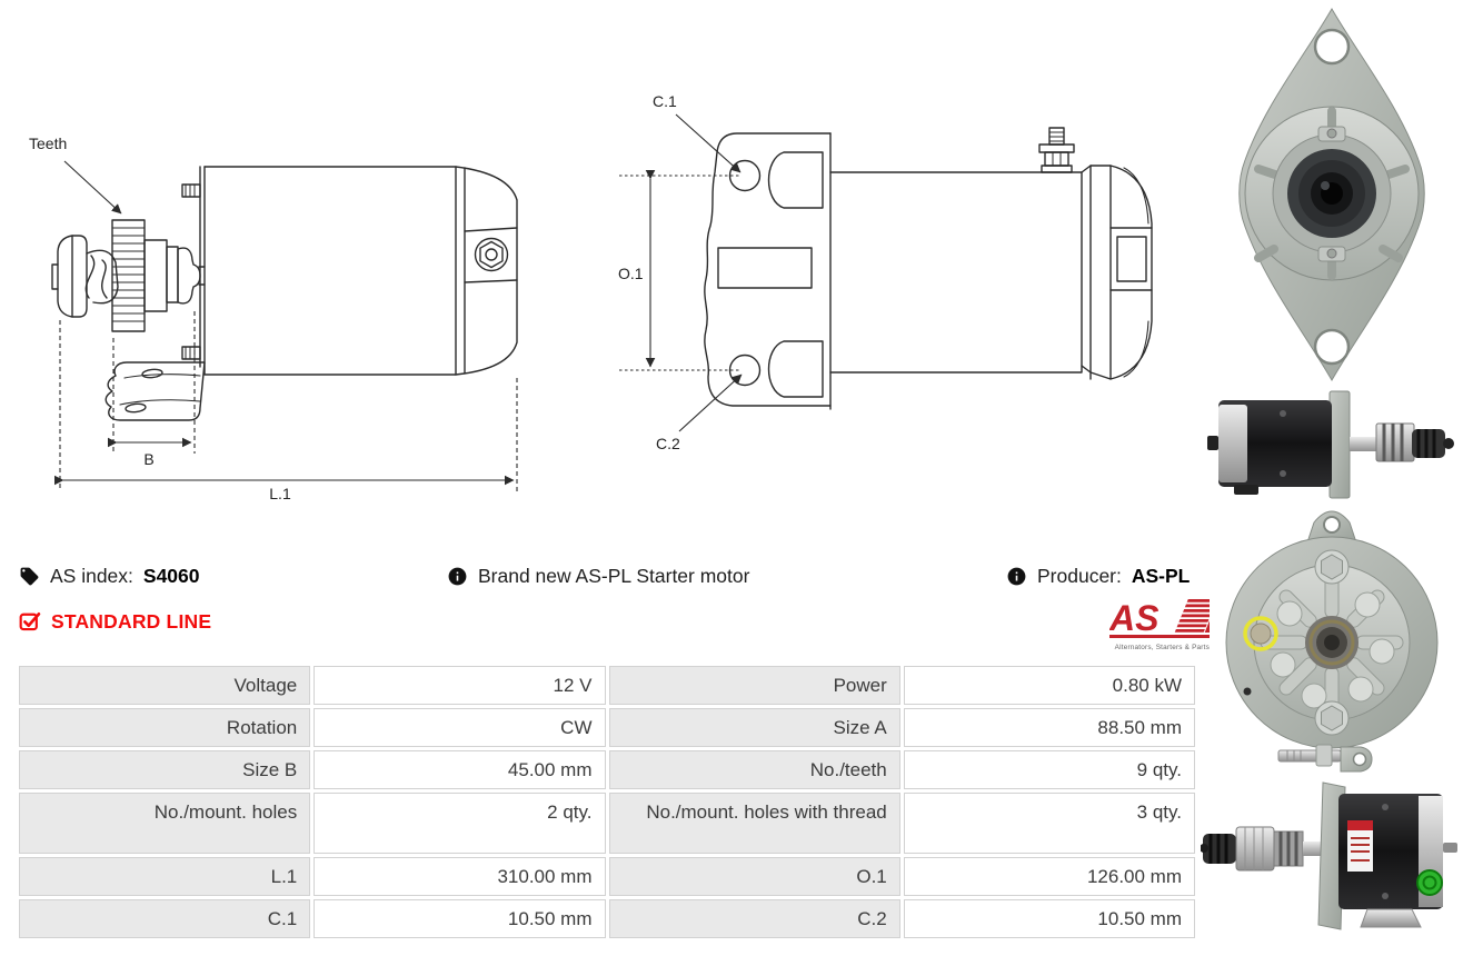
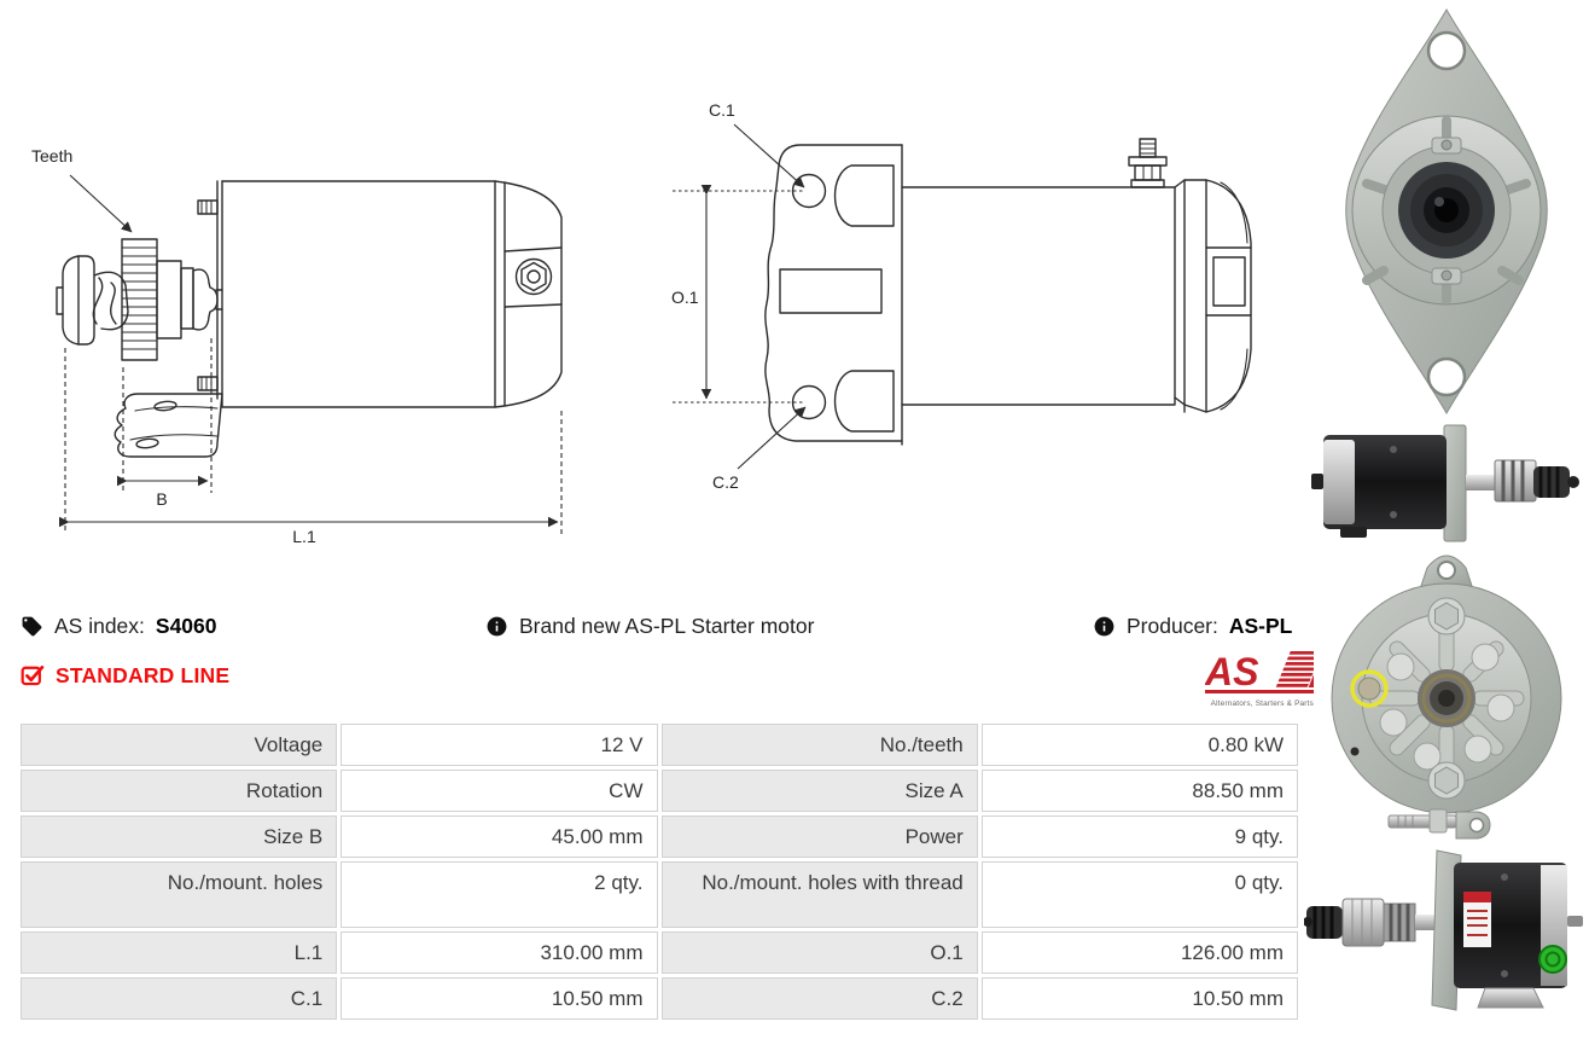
  Teeth
  B
  L.1
  C.1
  O.1
  C.2
  AS index:
  S4060
  STANDARD LINE
  Brand new AS-PL Starter motor
  Producer:
  AS-PL
  AS
- Voltage	12 V	Power	0.80 kW
+ Voltage	12 V	No./teeth	0.80 kW
  Rotation	CW	Size A	88.50 mm
- Size B	45.00 mm	No./teeth	9 qty.
+ Size B	45.00 mm	Power	9 qty.
- No./mount. holes	2 qty.	No./mount. holes with thread	3 qty.
+ No./mount. holes	2 qty.	No./mount. holes with thread	0 qty.
  L.1	310.00 mm	O.1	126.00 mm
  C.1	10.50 mm	C.2	10.50 mm
